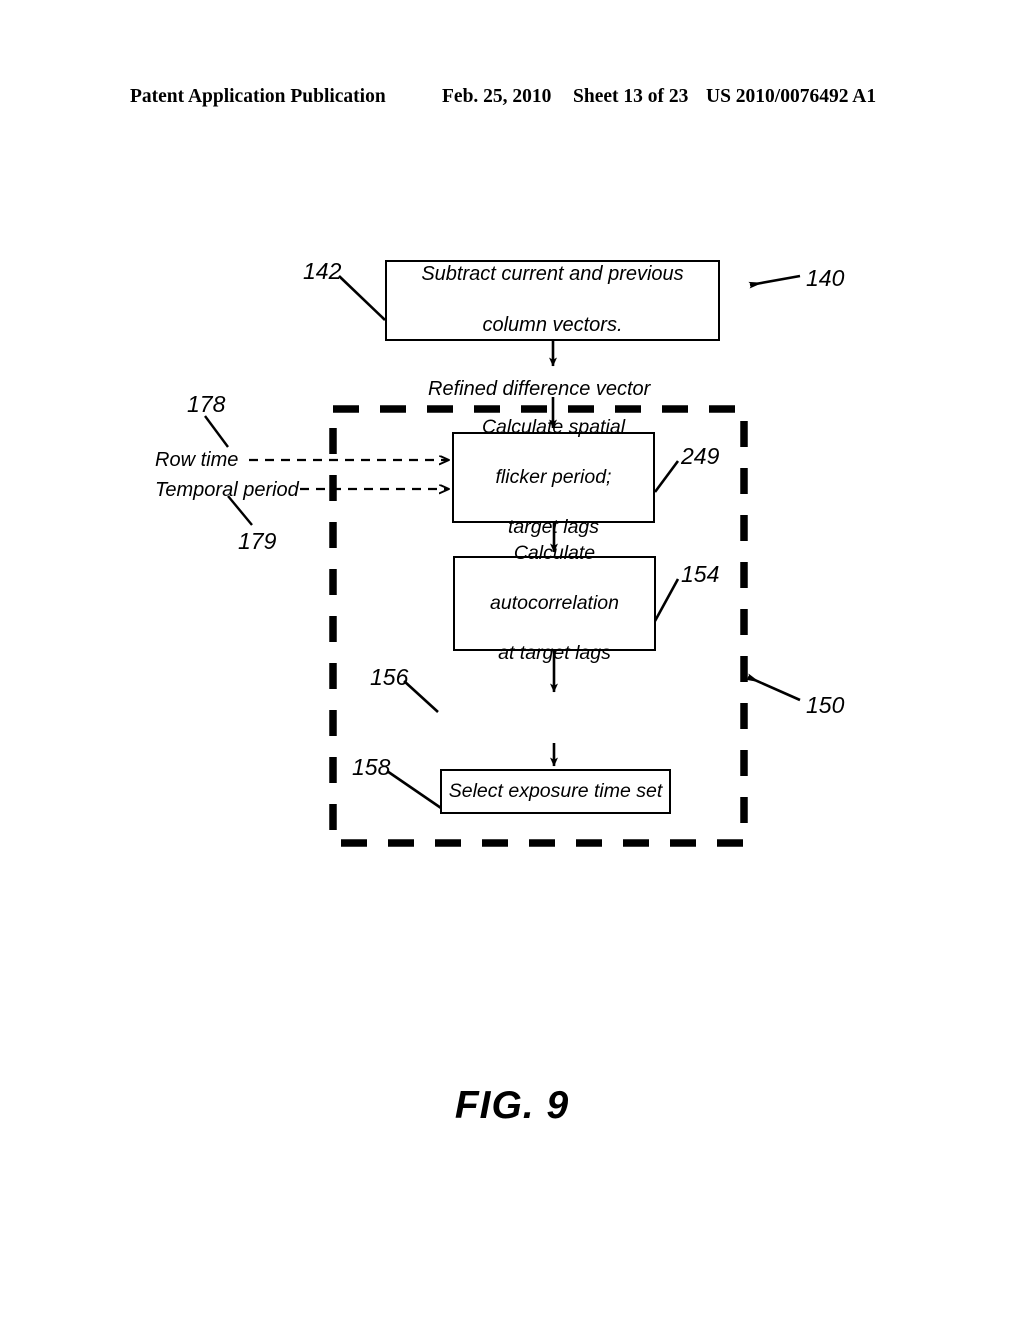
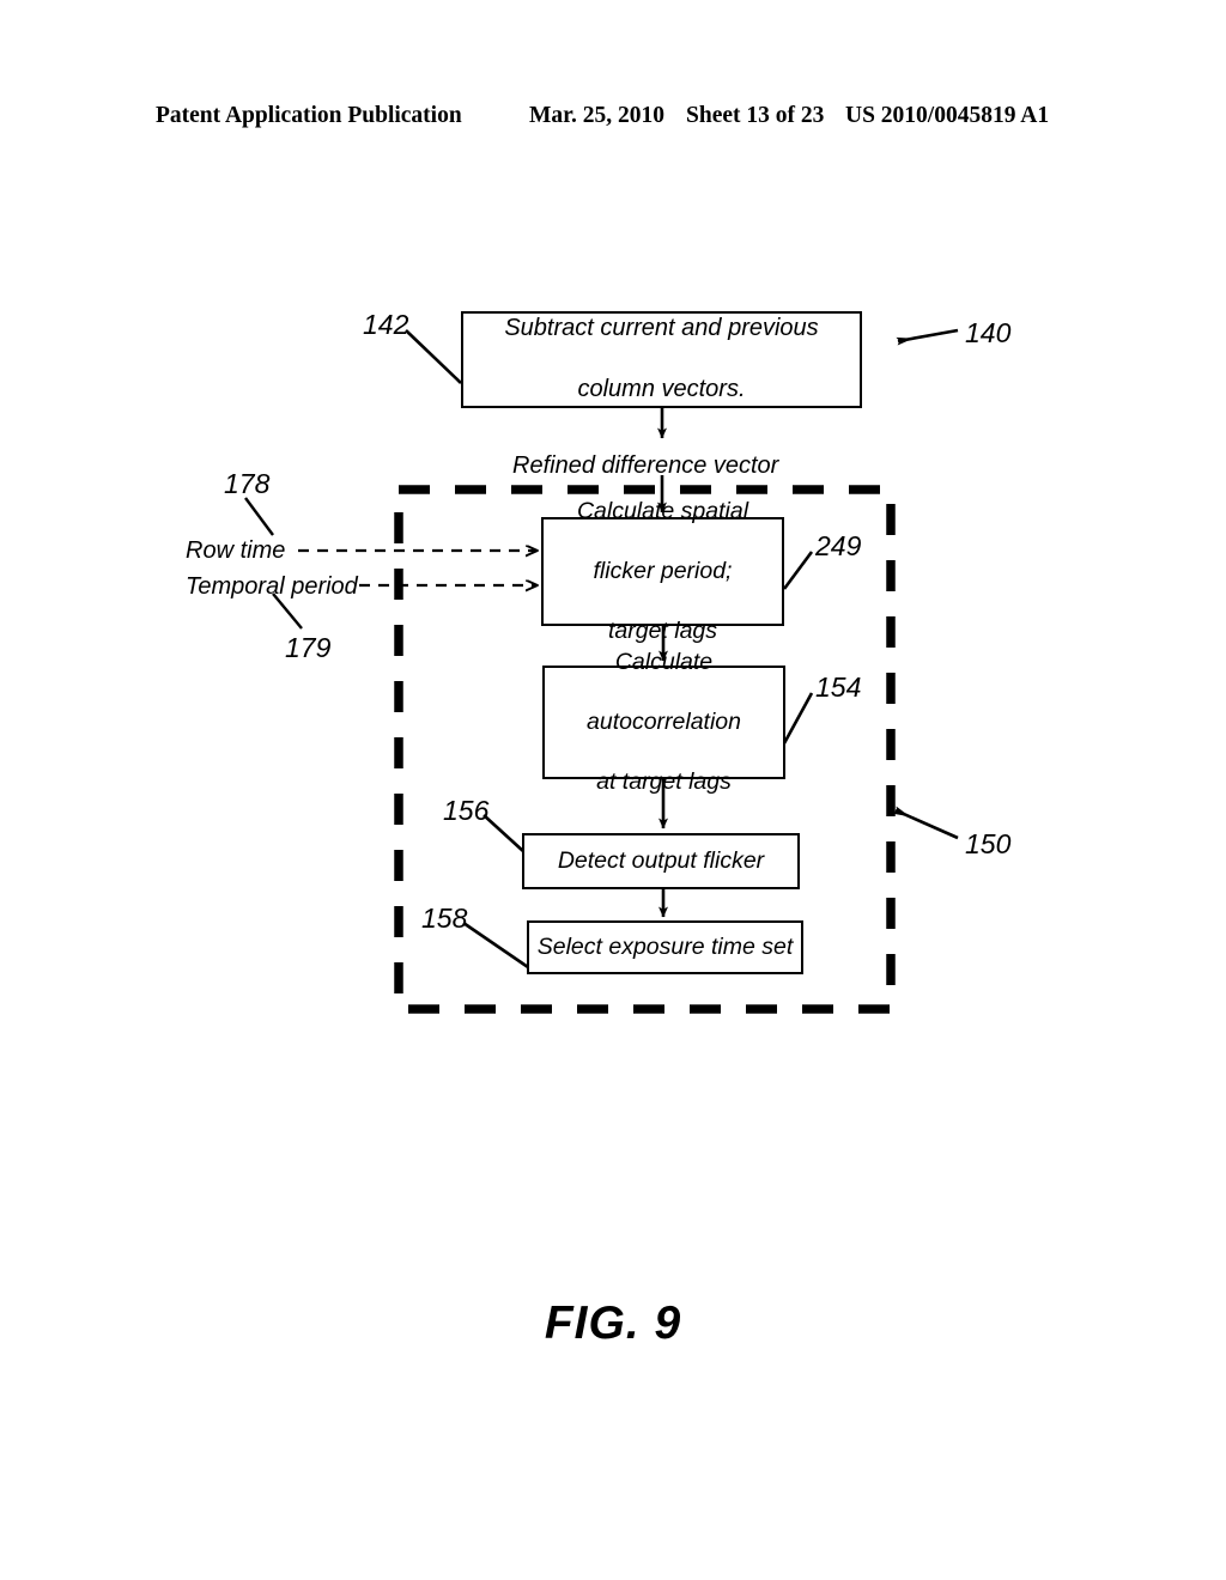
  Patent Application Publication
- Feb. 25, 2010
+ Mar. 25, 2010
  Sheet 13 of 23
- US 2010/0076492 A1
+ US 2010/0045819 A1
  Subtract current and previous
  column vectors.
  Calculate spatial
  flicker period;
  target lags
  Calculate
  autocorrelation
  at target lags
+ Detect output flicker
  Select exposure time set
  142
  140
  178
  179
  249
  154
  156
  158
  150
  Refined difference vector
  Row time
  Temporal period
  FIG. 9
